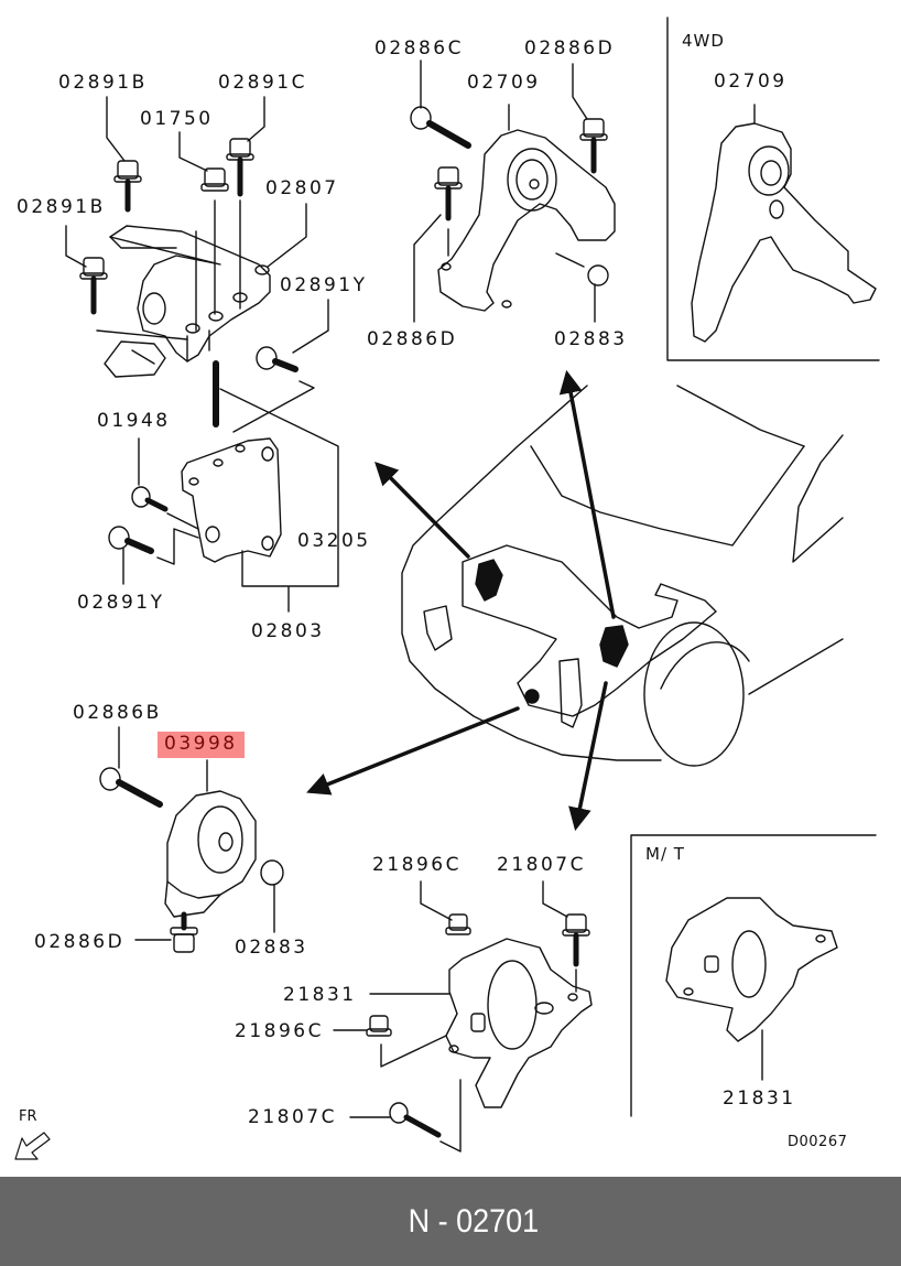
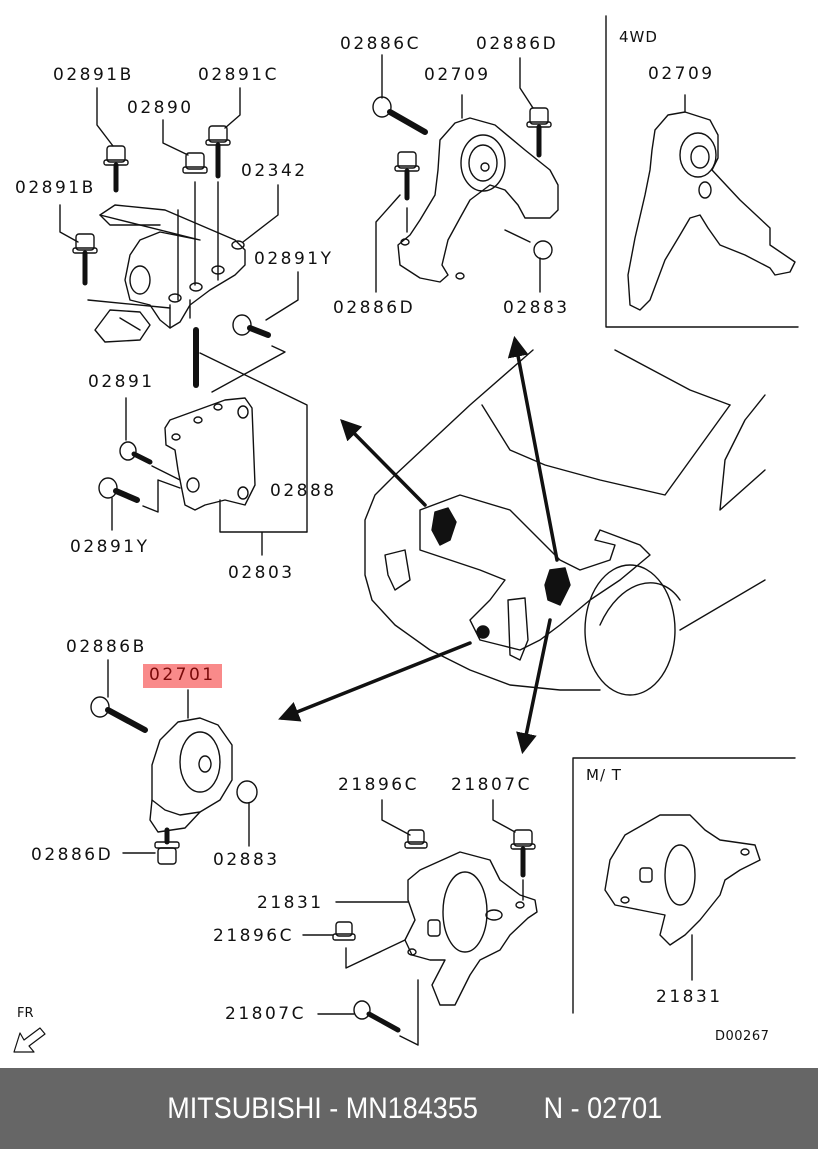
  02891B
  02891C
- 01750
+ 02890
- 02807
+ 02342
  02891B
  02891Y
- 01948
+ 02891
- 03205
+ 02888
  02891Y
  02803
  02886C
  02886D
  02709
  02886D
  02883
  4WD
  02709
  02886B
- 03998
+ 02701
  02886D
  02883
  21896C
  21807C
  21831
  21896C
  21807C
  M/ T
  21831
  FR
  D00267
+ MITSUBISHI - MN184355
  N - 02701
